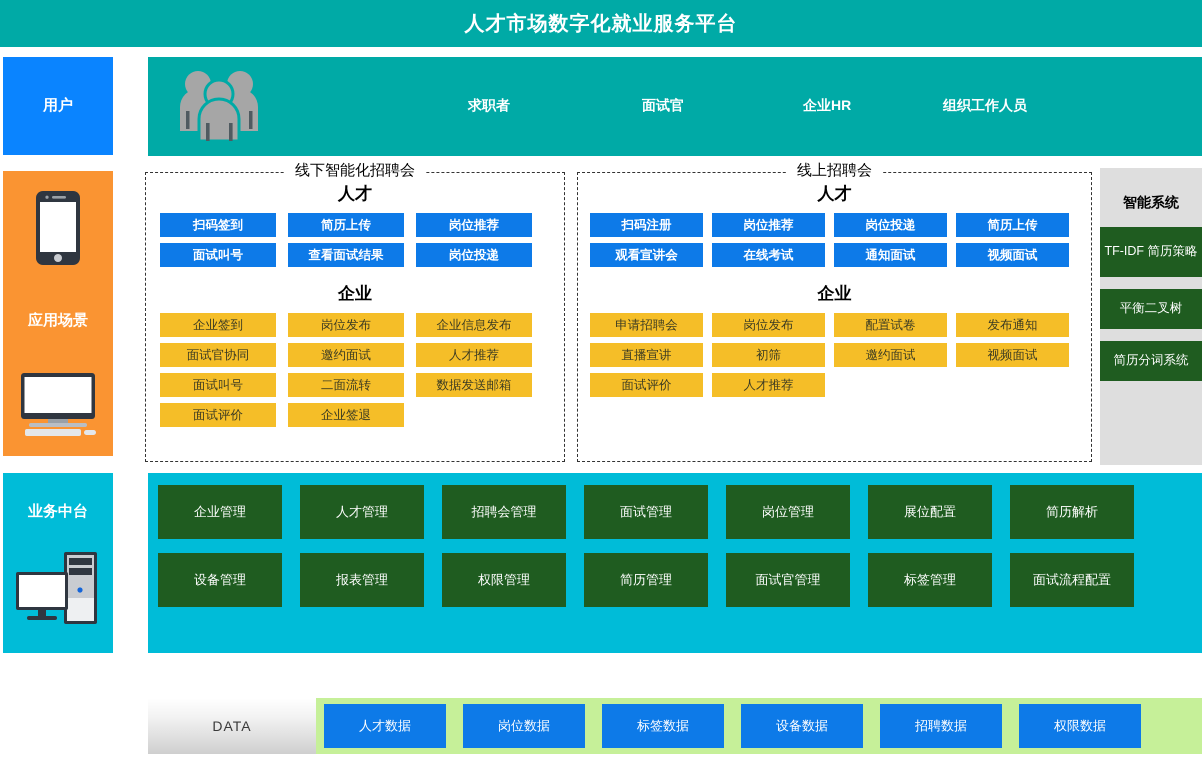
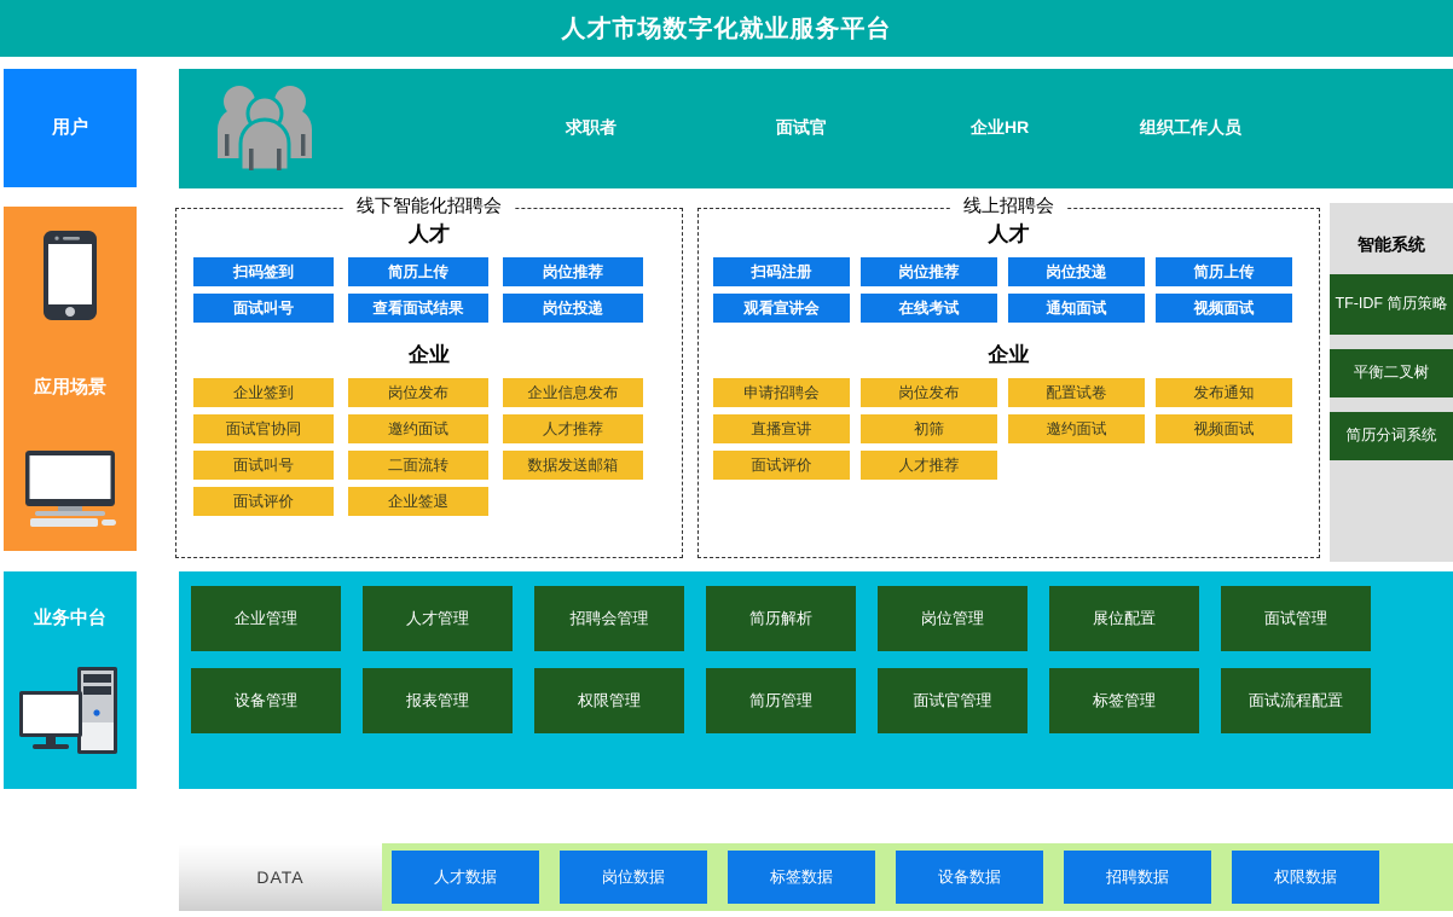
  人才市场数字化就业服务平台
  用户
  应用场景
  业务中台
  求职者
  面试官
  企业HR
  组织工作人员
  线下智能化招聘会
  人才
  扫码签到
  简历上传
  岗位推荐
  面试叫号
  查看面试结果
  岗位投递
  企业
  企业签到
  岗位发布
  企业信息发布
  面试官协同
  邀约面试
  人才推荐
  面试叫号
  二面流转
  数据发送邮箱
  面试评价
  企业签退
  线上招聘会
  人才
  扫码注册
  岗位推荐
  岗位投递
  简历上传
  观看宣讲会
  在线考试
  通知面试
  视频面试
  企业
  申请招聘会
  岗位发布
  配置试卷
  发布通知
  直播宣讲
  初筛
  邀约面试
  视频面试
  面试评价
  人才推荐
  智能系统
  TF-IDF 简历策略
  平衡二叉树
  简历分词系统
  企业管理
  人才管理
  招聘会管理
- 面试管理
+ 简历解析
  岗位管理
  展位配置
- 简历解析
+ 面试管理
  设备管理
  报表管理
  权限管理
  简历管理
  面试官管理
  标签管理
  面试流程配置
  DATA
  人才数据
  岗位数据
  标签数据
  设备数据
  招聘数据
  权限数据
